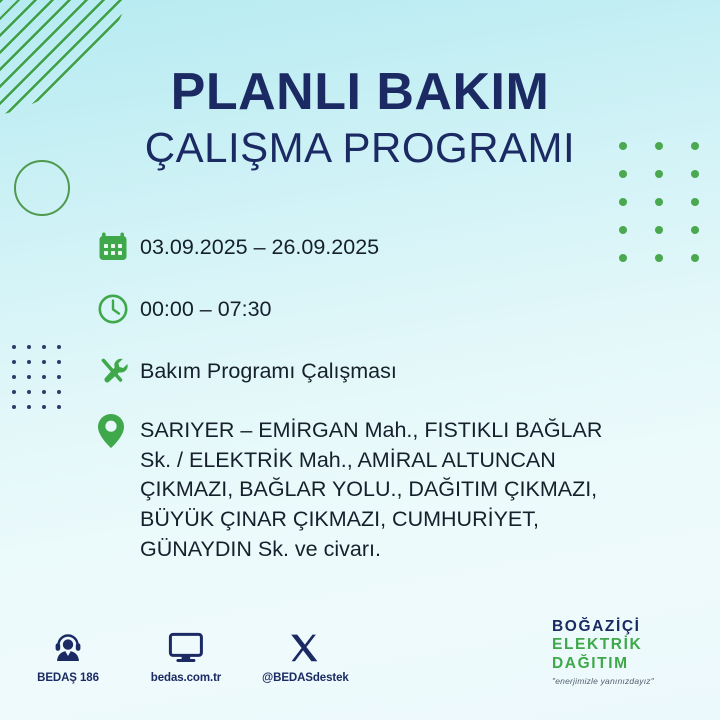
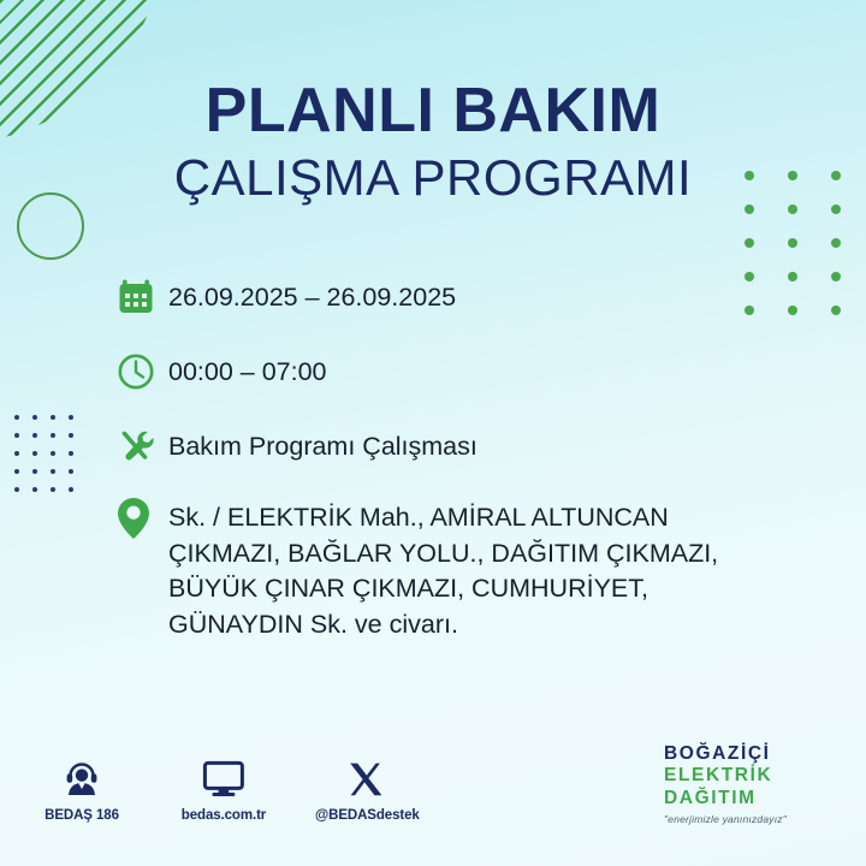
  PLANLI BAKIM
  ÇALIŞMA PROGRAMI
- 03.09.2025 – 26.09.2025
+ 26.09.2025 – 26.09.2025
- 00:00 – 07:30
+ 00:00 – 07:00
  Bakım Programı Çalışması
- SARIYER – EMİRGAN Mah., FISTIKLI BAĞLAR
  Sk. / ELEKTRİK Mah., AMİRAL ALTUNCAN
  ÇIKMAZI, BAĞLAR YOLU., DAĞITIM ÇIKMAZI,
  BÜYÜK ÇINAR ÇIKMAZI, CUMHURİYET,
  GÜNAYDIN Sk. ve civarı.
  BEDAŞ 186
  bedas.com.tr
  @BEDASdestek
  BOĞAZİÇİ
  ELEKTRİK
  DAĞITIM
  "enerjimizle yanınızdayız"
